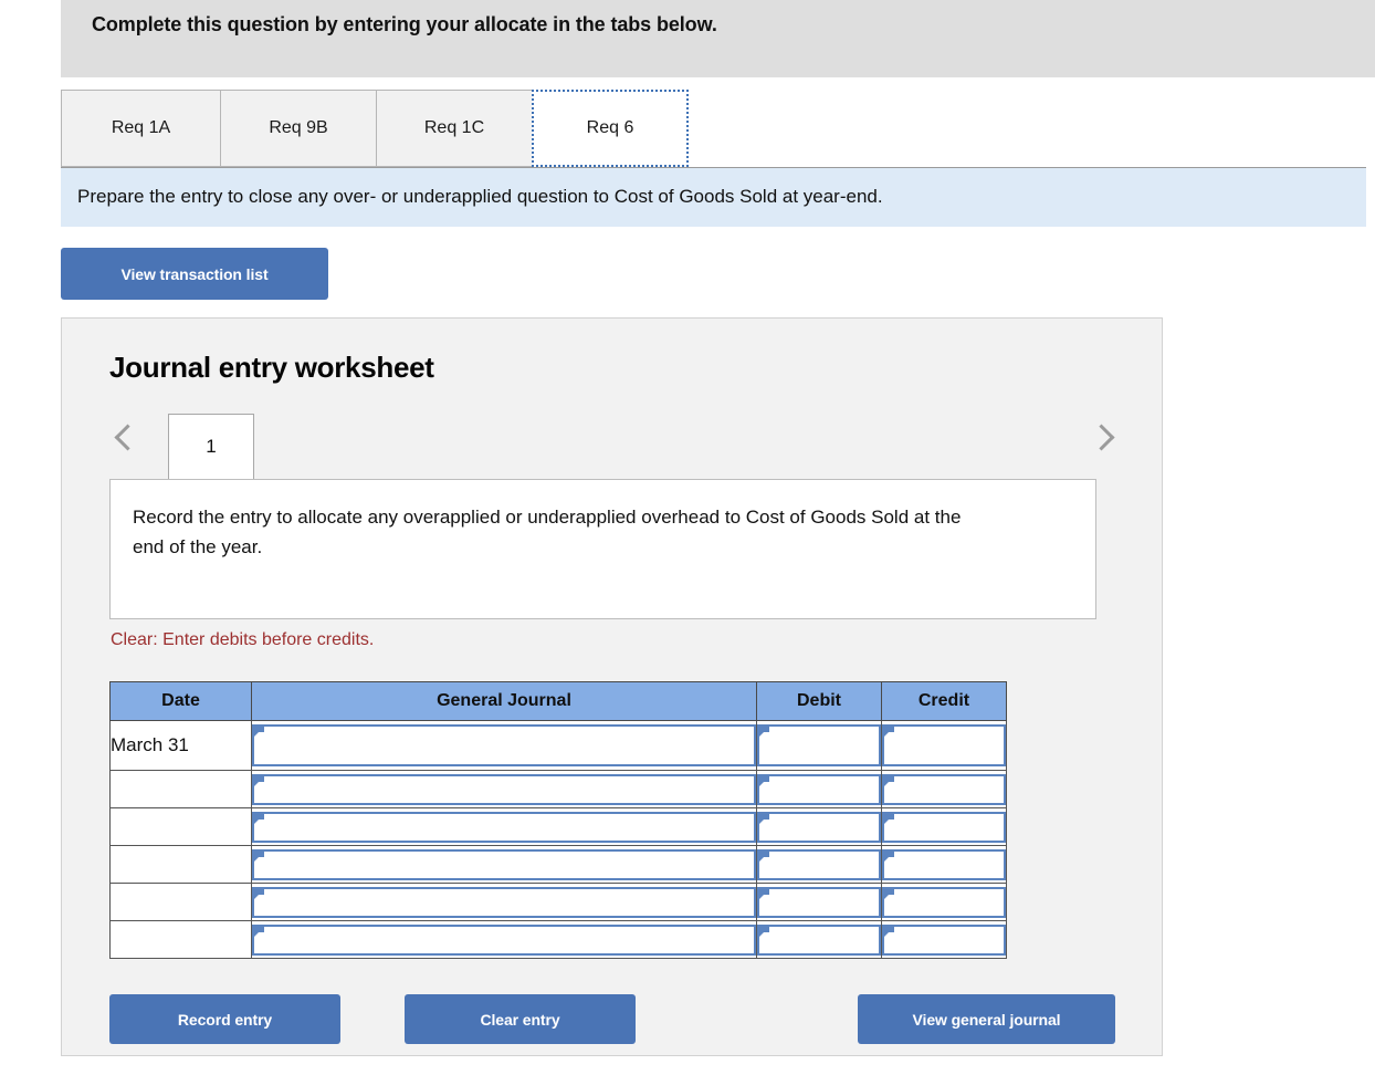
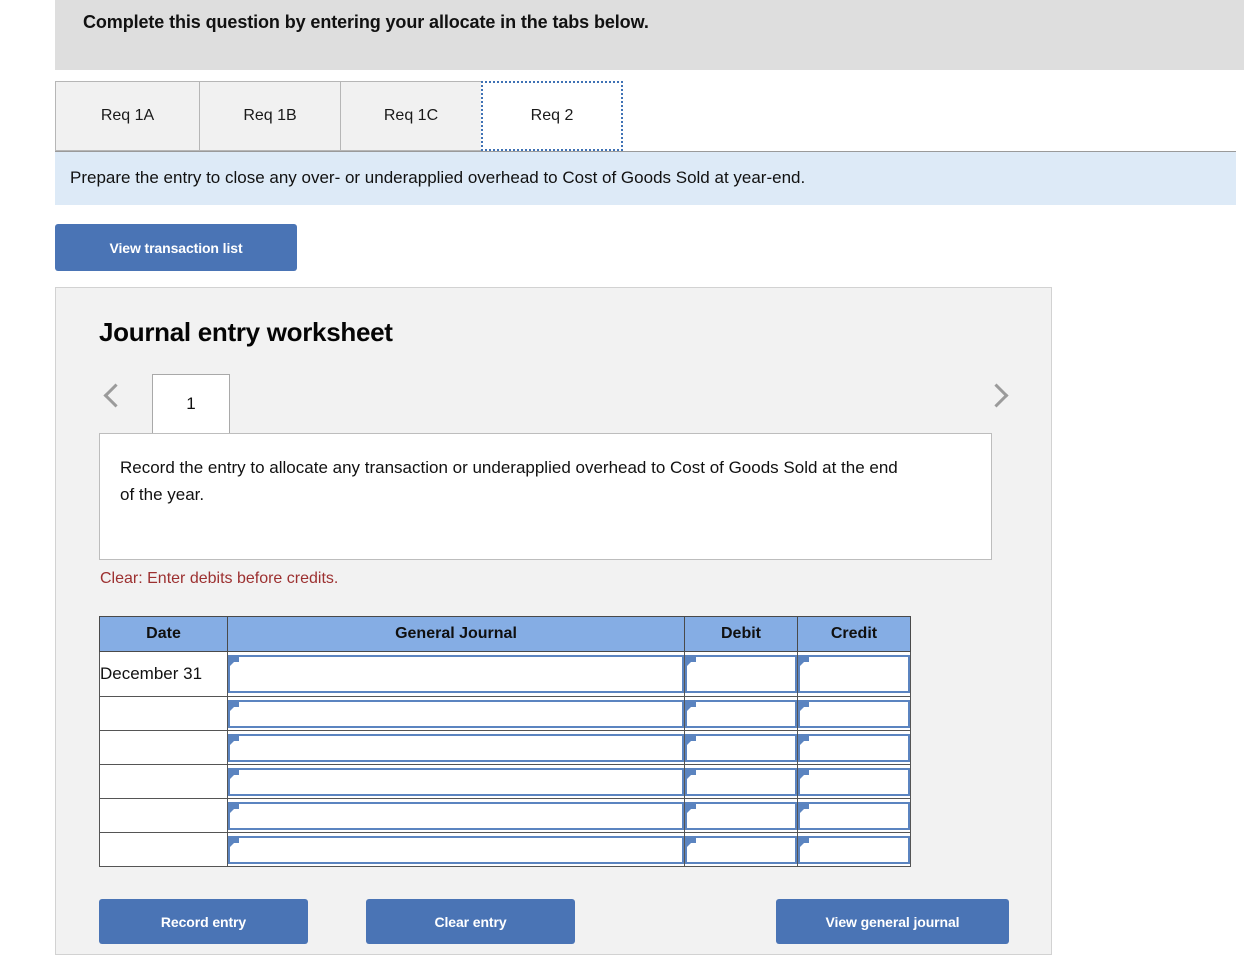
  Complete this question by entering your allocate in the tabs below.
  Req 1A
- Req 9B
+ Req 1B
  Req 1C
- Req 6
+ Req 2
- Prepare the entry to close any over- or underapplied question to Cost of Goods Sold at year-end.
+ Prepare the entry to close any over- or underapplied overhead to Cost of Goods Sold at year-end.
  View transaction list
  Journal entry worksheet
  1
- Record the entry to allocate any overapplied or underapplied overhead to Cost of Goods Sold at the end of the year.
+ Record the entry to allocate any transaction or underapplied overhead to Cost of Goods Sold at the end of the year.
  Clear: Enter debits before credits.
  Date	General Journal	Debit	Credit
- March 31
+ December 31
  Record entry
  Clear entry
  View general journal
